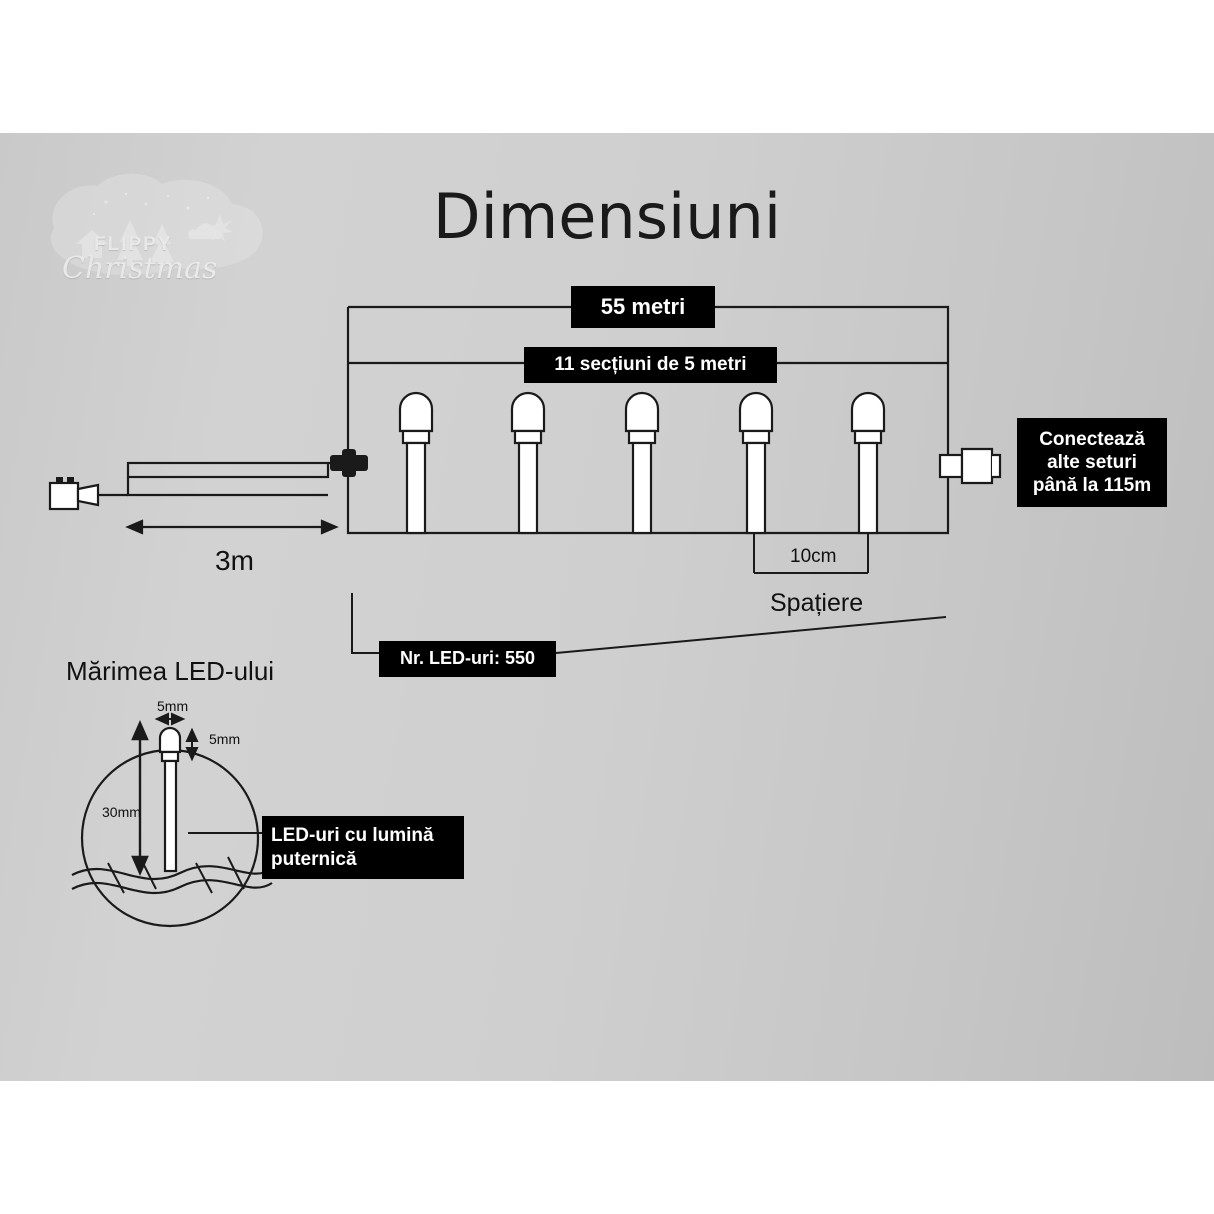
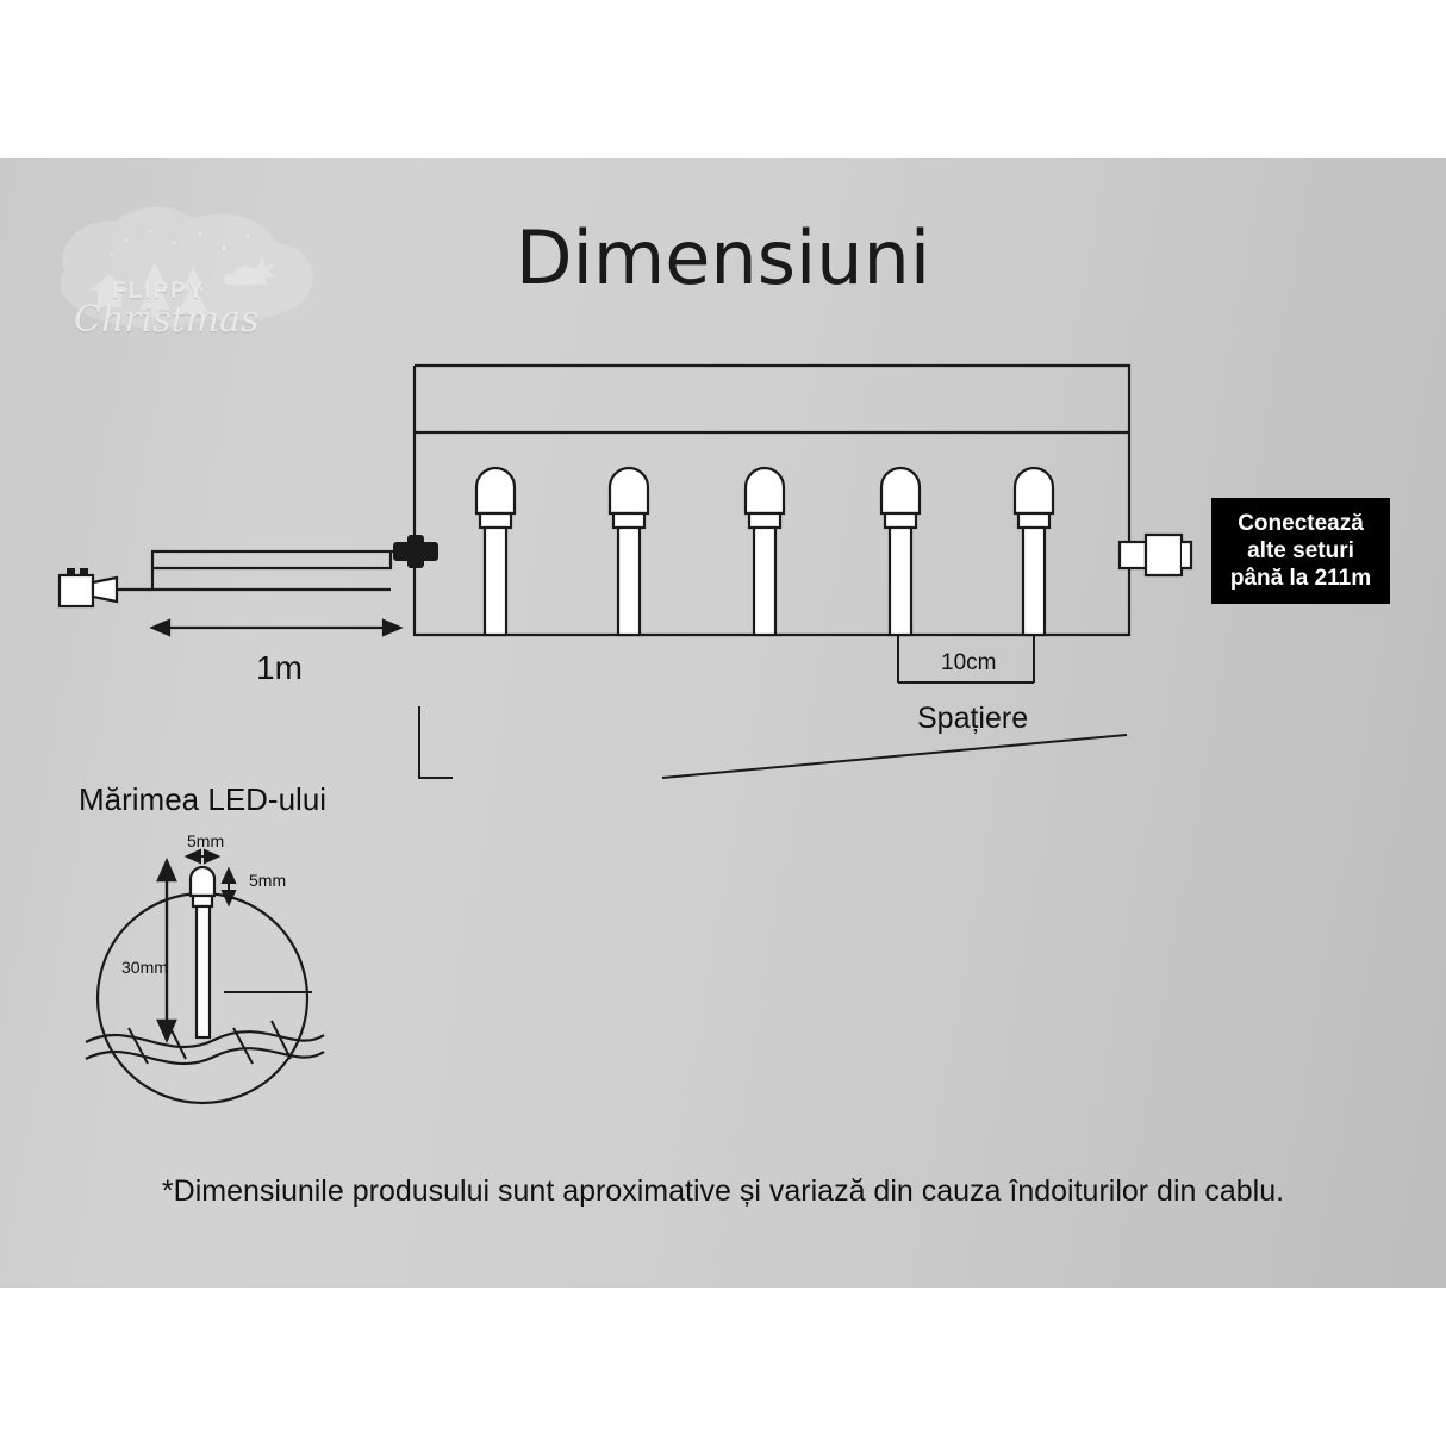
  FLIPPY
  Christmas
  Dimensiuni
- 55 metri
- 11 secțiuni de 5 metri
  Conectează
  alte seturi
- până la 115m
+ până la 211m
- Nr. LED-uri: 550
- LED-uri cu lumină
- puternică
- 3m
+ 1m
  10cm
  Spațiere
  Mărimea LED-ului
  5mm
  5mm
  30mm
+ *Dimensiunile produsului sunt aproximative și variază din cauza îndoiturilor din cablu.
